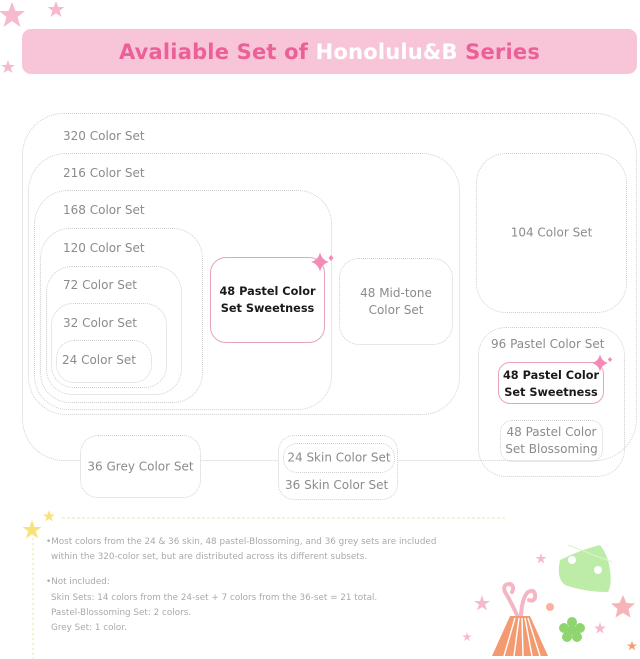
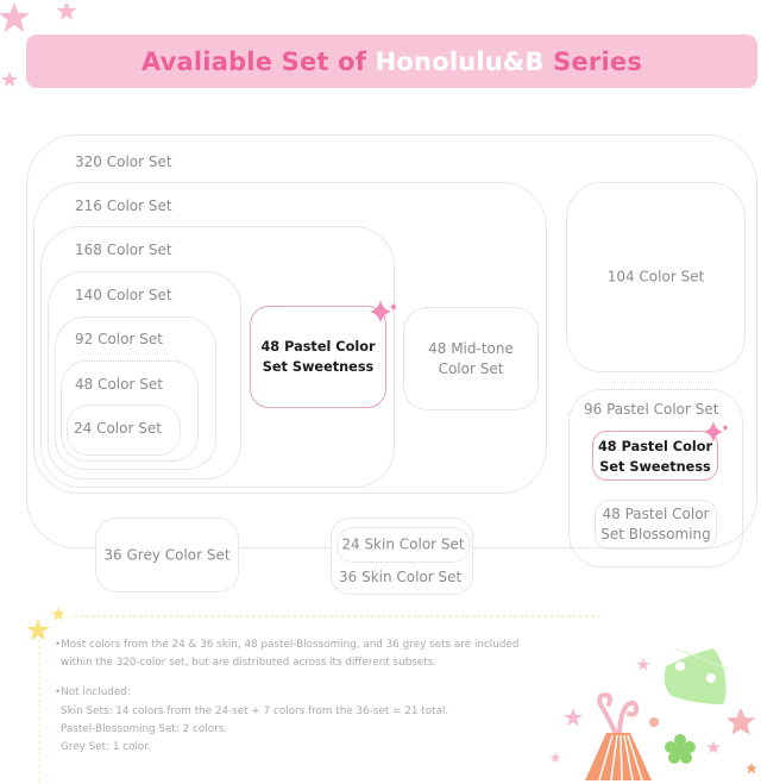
  Avaliable Set of Honolulu&B Series
  320 Color Set
  216 Color Set
  168 Color Set
- 120 Color Set
+ 140 Color Set
- 72 Color Set
+ 92 Color Set
- 32 Color Set
+ 48 Color Set
  24 Color Set
  48 Pastel Color
  Set Sweetness
  48 Mid-tone
  Color Set
  104 Color Set
  96 Pastel Color Set
  48 Pastel Color
  Set Sweetness
  48 Pastel Color
  Set Blossoming
  36 Grey Color Set
  24 Skin Color Set
  36 Skin Color Set
  •Most colors from the 24 & 36 skin, 48 pastel-Blossoming, and 36 grey sets are included
  within the 320-color set, but are distributed across its different subsets.
  •Not included:
  Skin Sets: 14 colors from the 24-set + 7 colors from the 36-set = 21 total.
  Pastel-Blossoming Set: 2 colors.
  Grey Set: 1 color.
